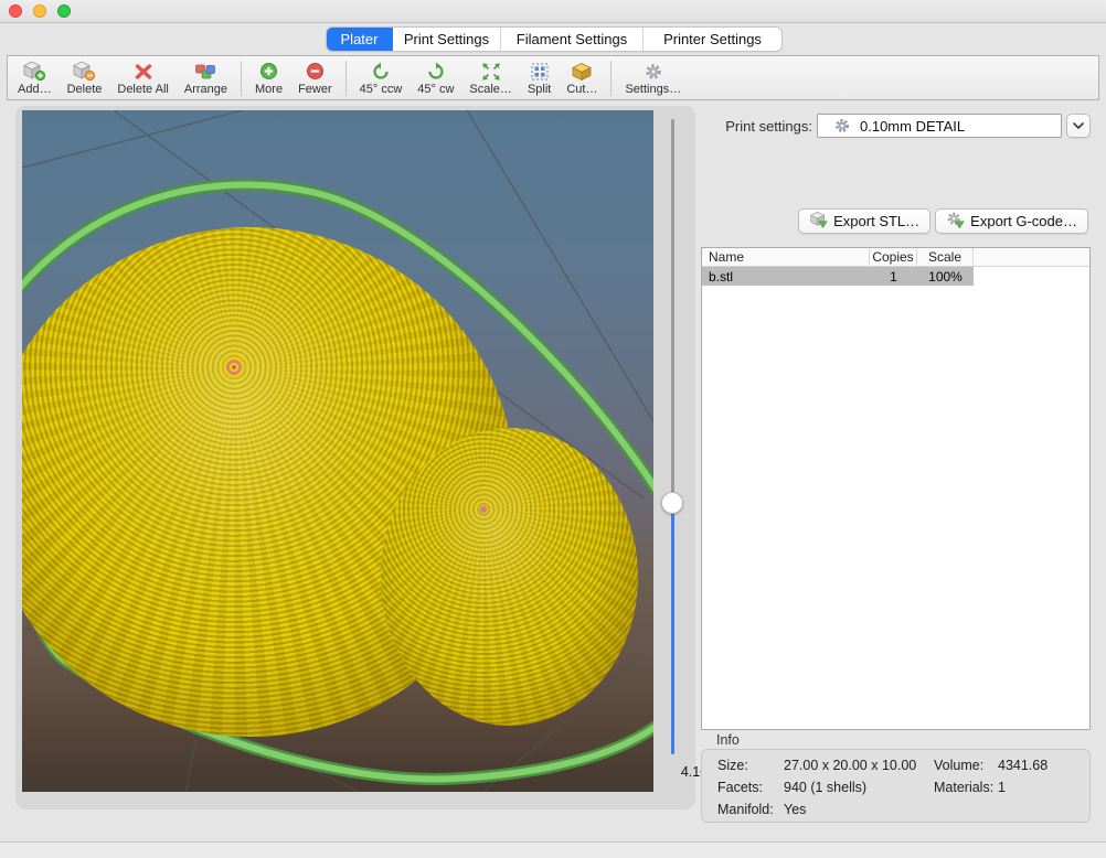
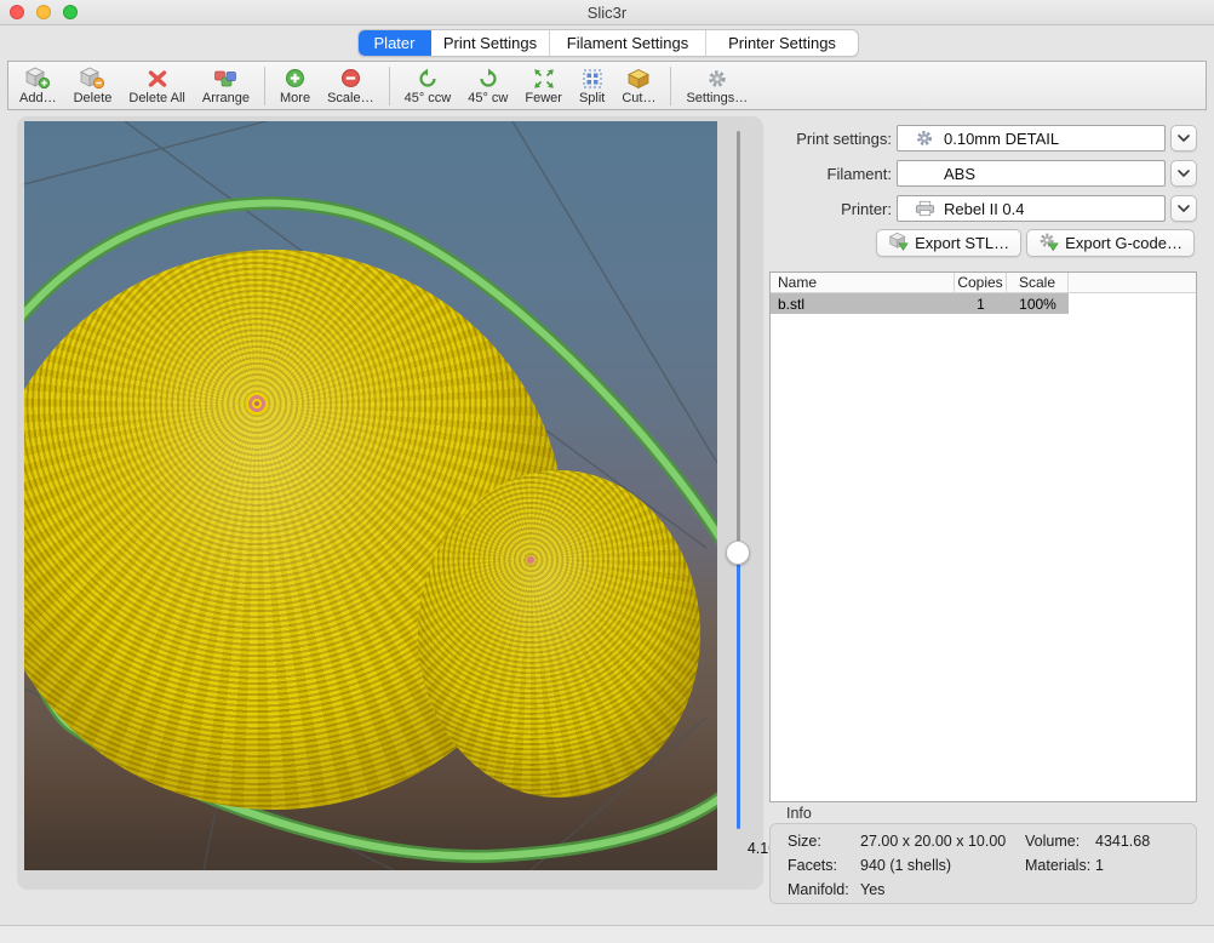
+ Slic3r
  Plater
  Print Settings
  Filament Settings
  Printer Settings
  Add…
  Delete
  Delete All
  Arrange
  More
- Fewer
+ Scale…
  45° ccw
  45° cw
- Scale…
+ Fewer
  Split
  Cut…
  Settings…
  4.1
  Print settings:
  0.10mm DETAIL
+ Filament:
+ ABS
+ Printer:
+ Rebel II 0.4
  Export STL…
  Export G-code…
  Name
  Copies
  Scale
  b.stl
  1
  100%
  Info
  Size:
  27.00 x 20.00 x 10.00
  Volume:
  4341.68
  Facets:
  940 (1 shells)
  Materials:
  1
  Manifold:
  Yes
